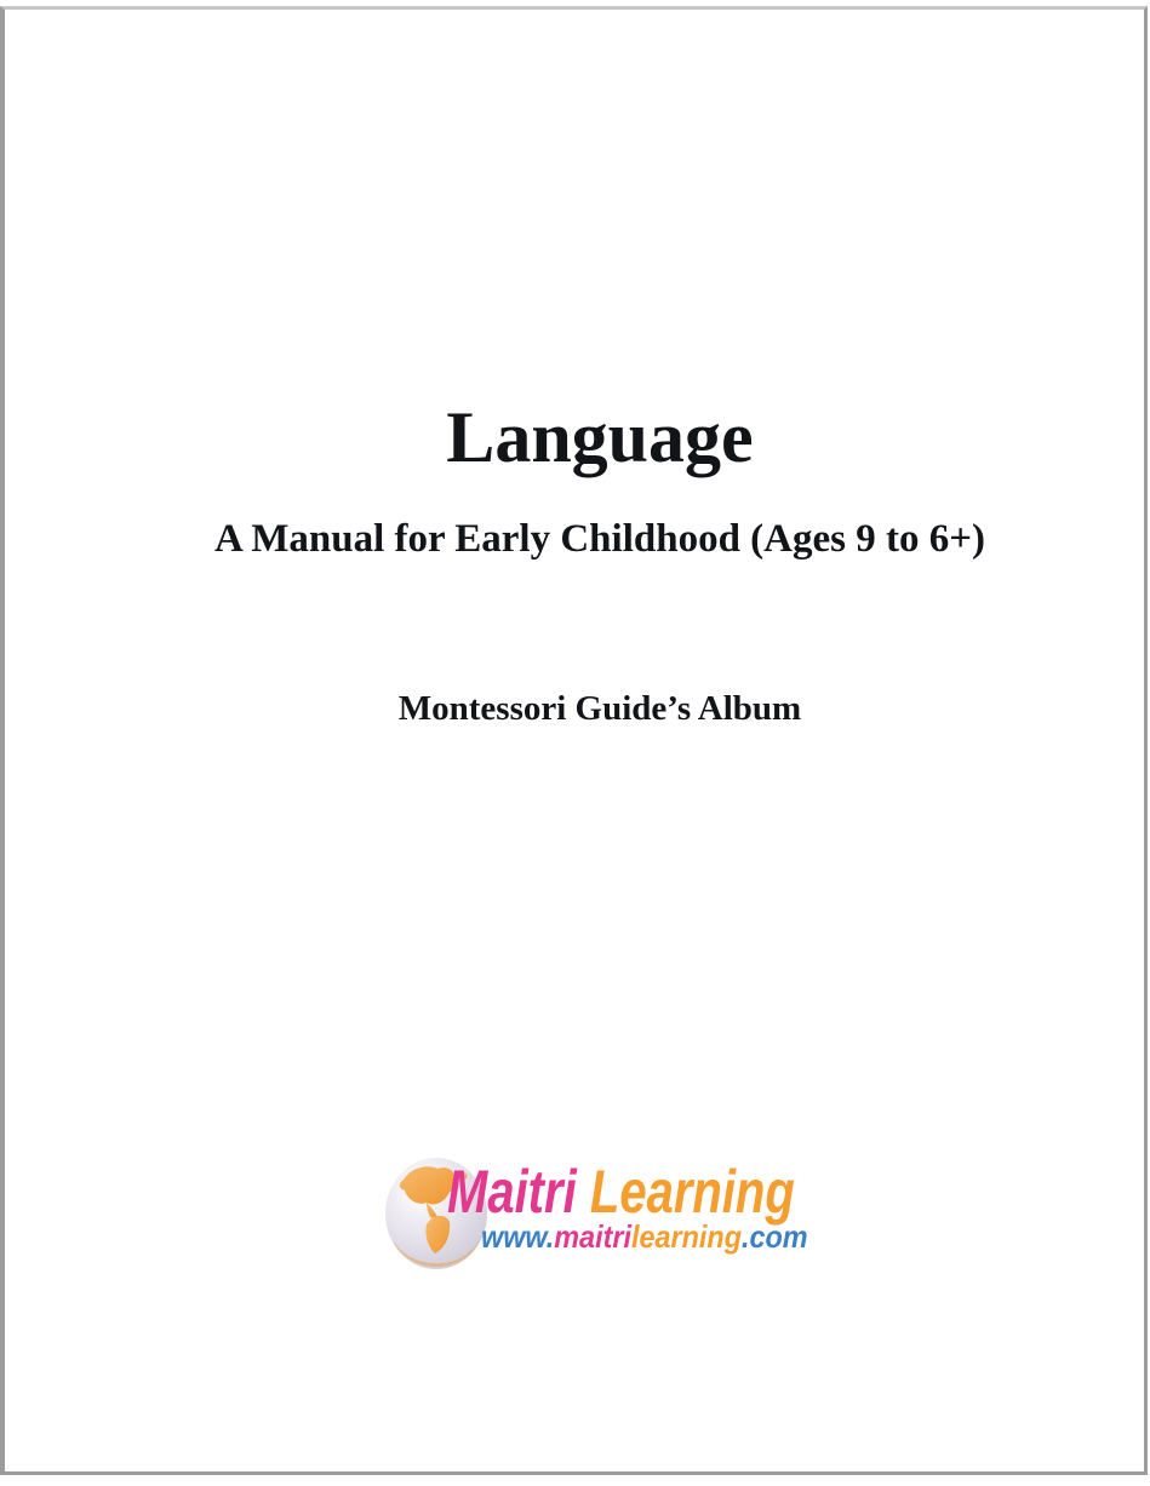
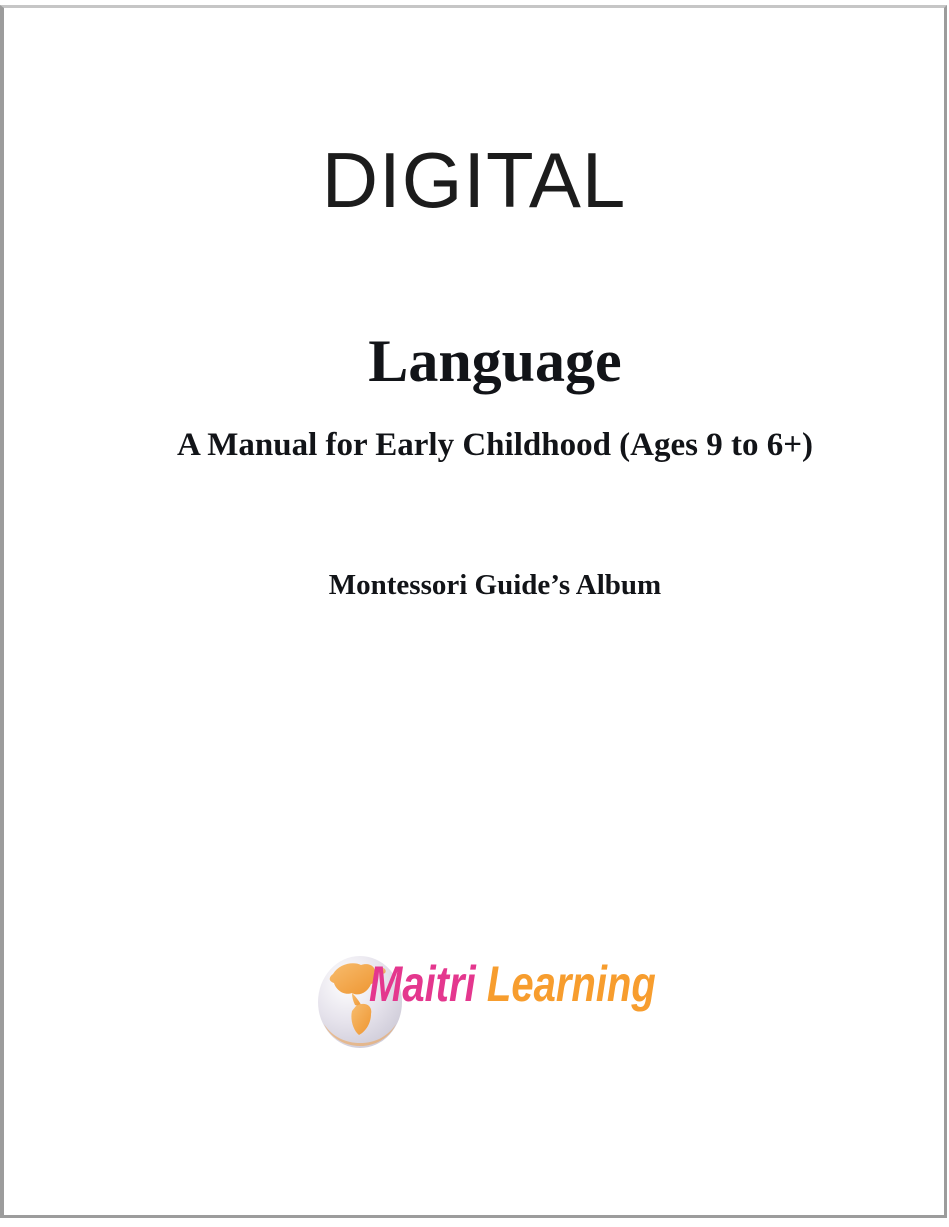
+ DIGITAL
  Language
  A Manual for Early Childhood (Ages 9 to 6+)
  Montessori Guide’s Album
  Maitri Learning
- www.maitrilearning.com
